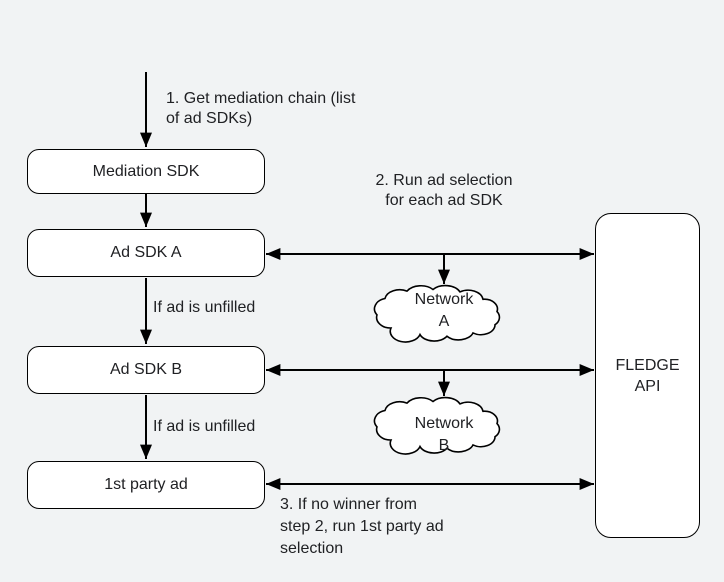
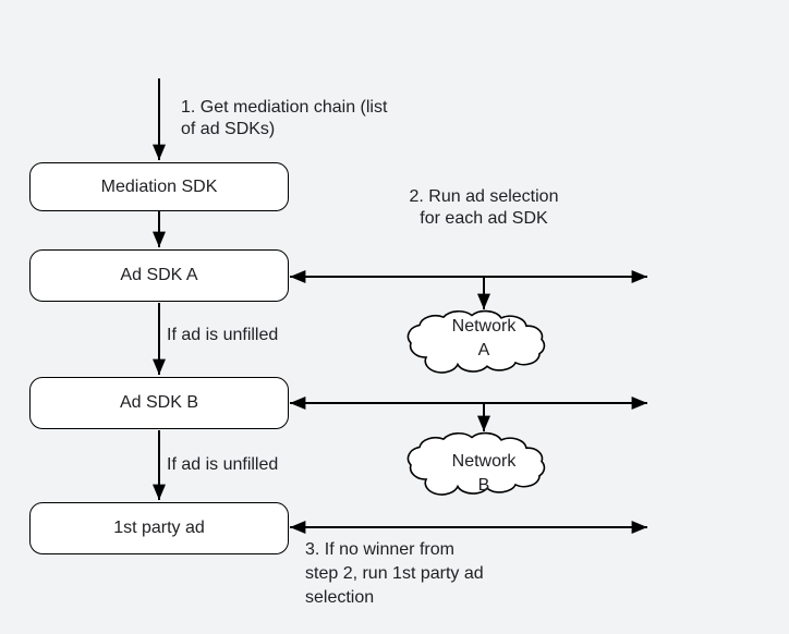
  Mediation SDK
  Ad SDK A
  Ad SDK B
  1st party ad
- FLEDGE
- API
  Network
  A
  Network
  B
  1. Get mediation chain (list
  of ad SDKs)
  2. Run ad selection
  for each ad SDK
  If ad is unfilled
  If ad is unfilled
  3. If no winner from
  step 2, run 1st party ad
  selection
